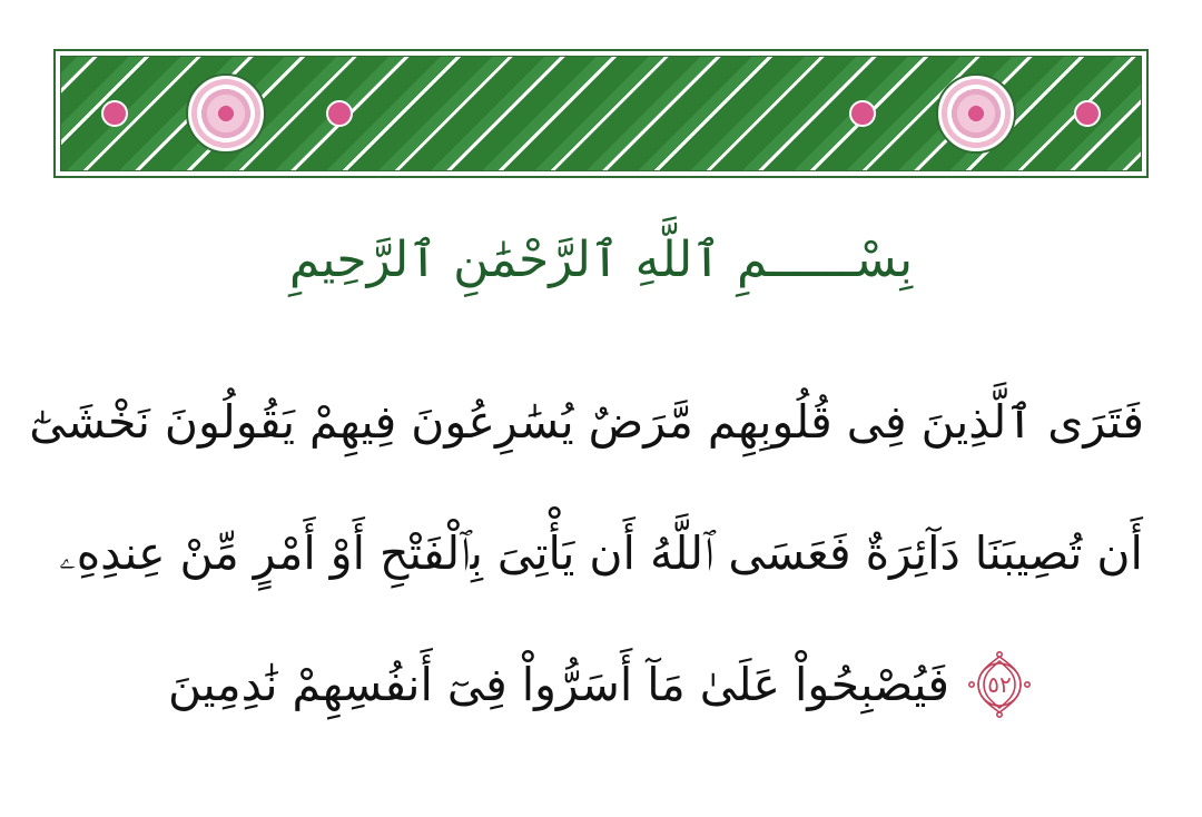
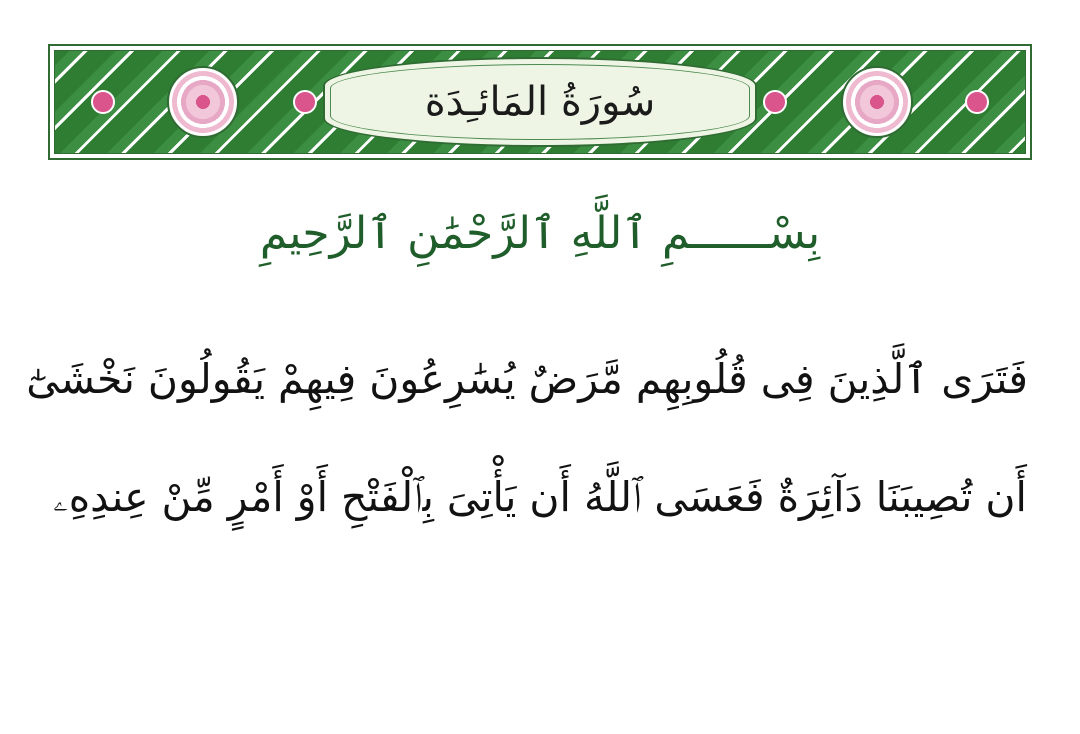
+ سُورَةُ المَائـِدَة
  بِسْــــــمِ ٱللَّهِ ٱلرَّحْمَٰنِ ٱلرَّحِيمِ
  فَتَرَى ٱلَّذِينَ فِى قُلُوبِهِم مَّرَضٌ يُسَٰرِعُونَ فِيهِمْ يَقُولُونَ نَخْشَىٰٓ
  أَن تُصِيبَنَا دَآئِرَةٌ فَعَسَى ٱللَّهُ أَن يَأْتِىَ بِٱلْفَتْحِ أَوْ أَمْرٍ مِّنْ عِندِهِۦ
- ٥٢
- فَيُصْبِحُواْ عَلَىٰ مَآ أَسَرُّواْ فِىٓ أَنفُسِهِمْ نَٰدِمِينَ
